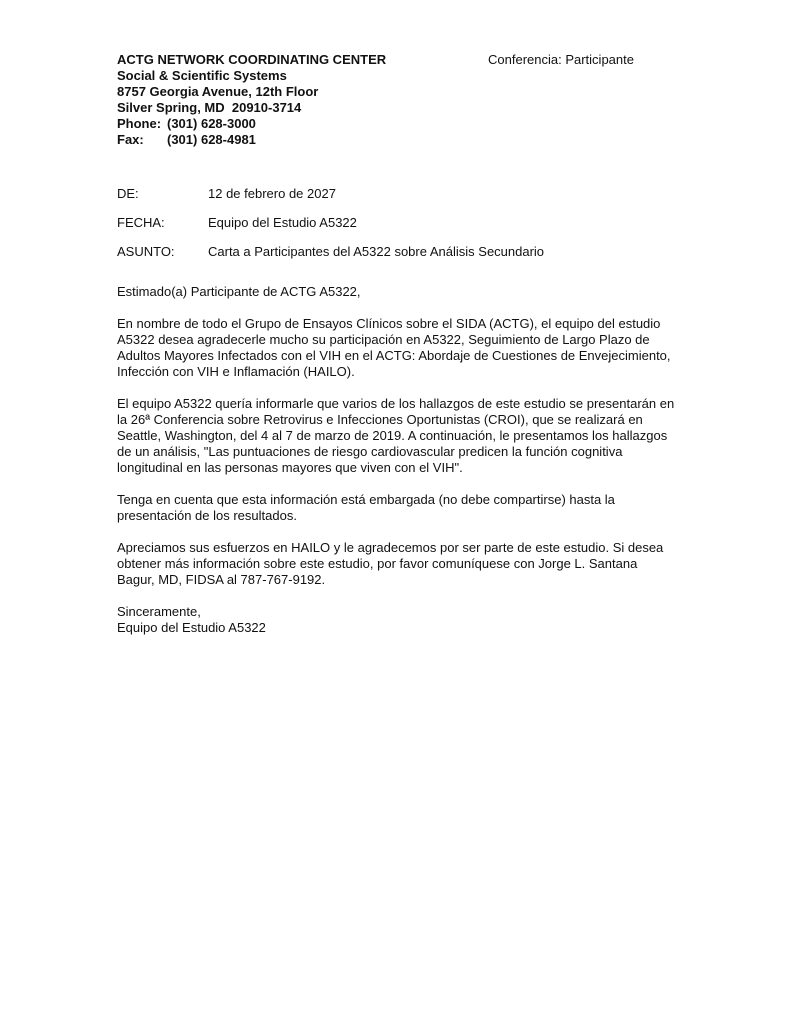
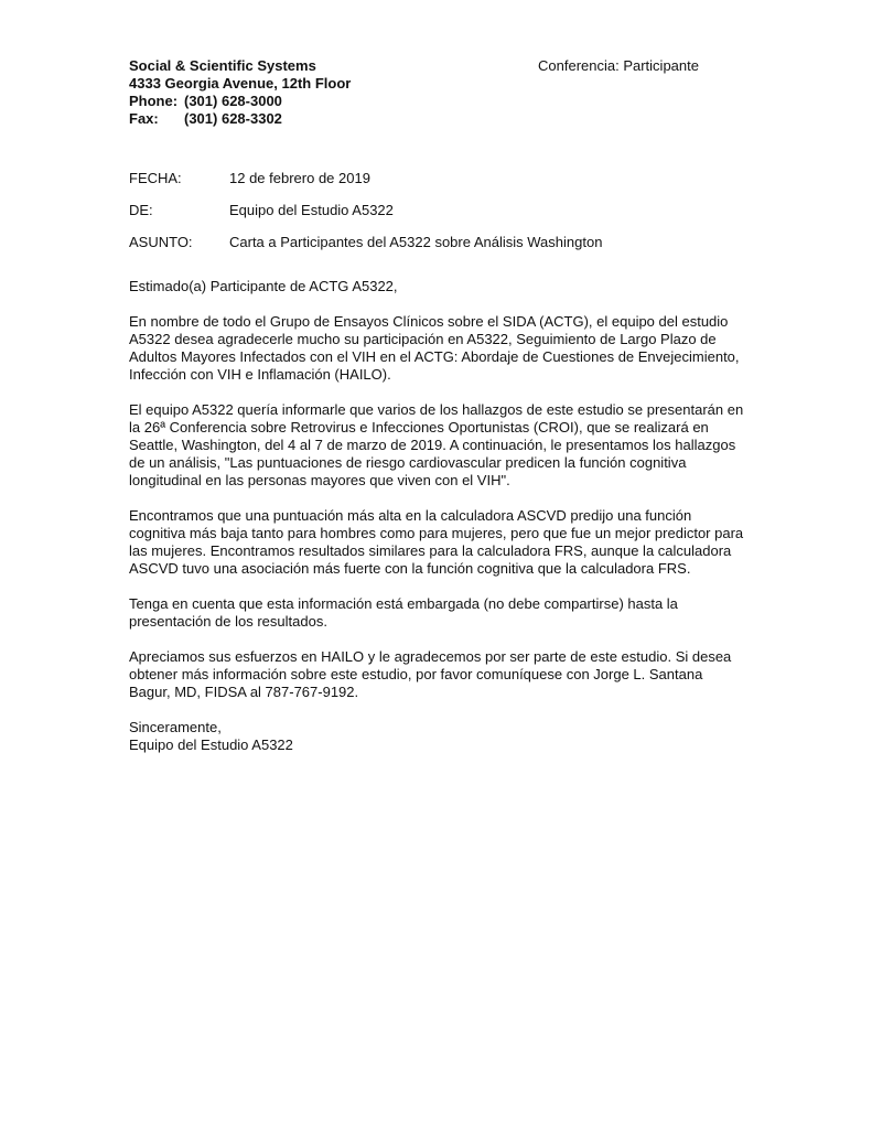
- ACTG NETWORK COORDINATING CENTER
  Social & Scientific Systems
- 8757 Georgia Avenue, 12th Floor
+ 4333 Georgia Avenue, 12th Floor
- Silver Spring, MD 20910-3714
  Phone:
  (301) 628-3000
  Fax:
- (301) 628-4981
+ (301) 628-3302
  Conferencia: Participante
- DE:
+ FECHA:
- 12 de febrero de 2027
+ 12 de febrero de 2019
- FECHA:
+ DE:
  Equipo del Estudio A5322
  ASUNTO:
- Carta a Participantes del A5322 sobre Análisis Secundario
+ Carta a Participantes del A5322 sobre Análisis Washington
  Estimado(a) Participante de ACTG A5322,
  En nombre de todo el Grupo de Ensayos Clínicos sobre el SIDA (ACTG), el equipo del estudio
  A5322 desea agradecerle mucho su participación en A5322, Seguimiento de Largo Plazo de
  Adultos Mayores Infectados con el VIH en el ACTG: Abordaje de Cuestiones de Envejecimiento,
  Infección con VIH e Inflamación (HAILO).
  El equipo A5322 quería informarle que varios de los hallazgos de este estudio se presentarán en
  la 26ª Conferencia sobre Retrovirus e Infecciones Oportunistas (CROI), que se realizará en
  Seattle, Washington, del 4 al 7 de marzo de 2019. A continuación, le presentamos los hallazgos
  de un análisis, "Las puntuaciones de riesgo cardiovascular predicen la función cognitiva
  longitudinal en las personas mayores que viven con el VIH".
+ Encontramos que una puntuación más alta en la calculadora ASCVD predijo una función
+ cognitiva más baja tanto para hombres como para mujeres, pero que fue un mejor predictor para
+ las mujeres. Encontramos resultados similares para la calculadora FRS, aunque la calculadora
+ ASCVD tuvo una asociación más fuerte con la función cognitiva que la calculadora FRS.
  Tenga en cuenta que esta información está embargada (no debe compartirse) hasta la
  presentación de los resultados.
  Apreciamos sus esfuerzos en HAILO y le agradecemos por ser parte de este estudio. Si desea
  obtener más información sobre este estudio, por favor comuníquese con Jorge L. Santana
  Bagur, MD, FIDSA al 787-767-9192.
  Sinceramente,
  Equipo del Estudio A5322
